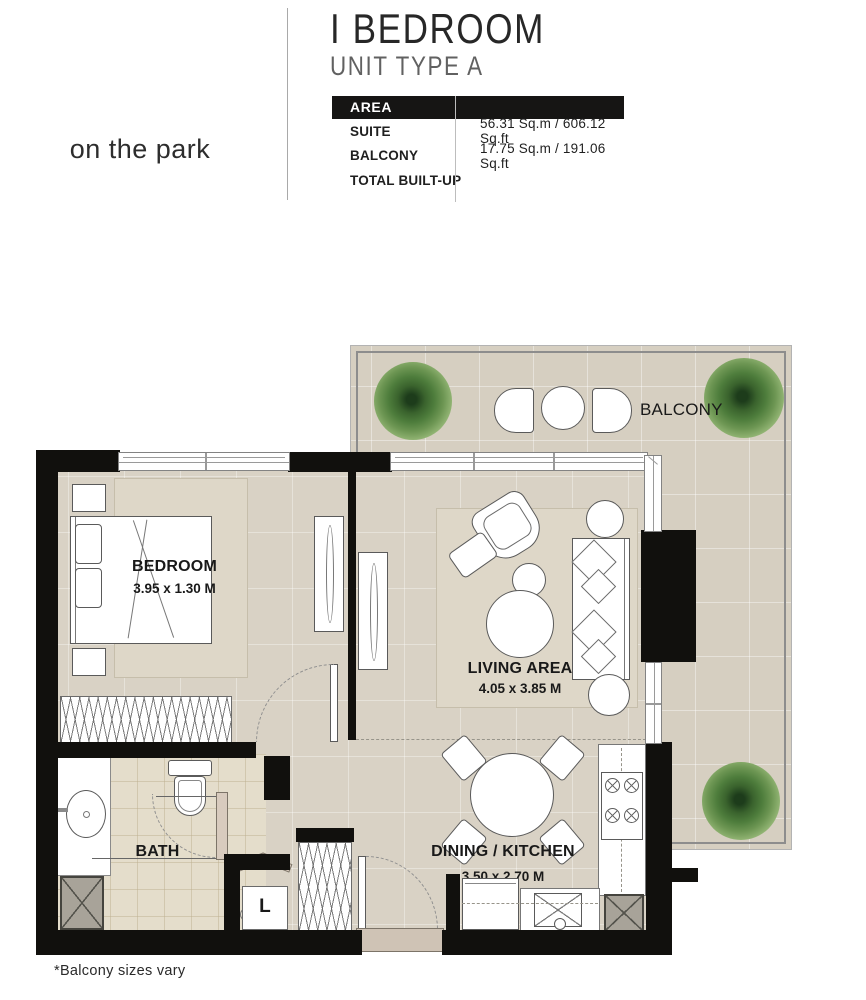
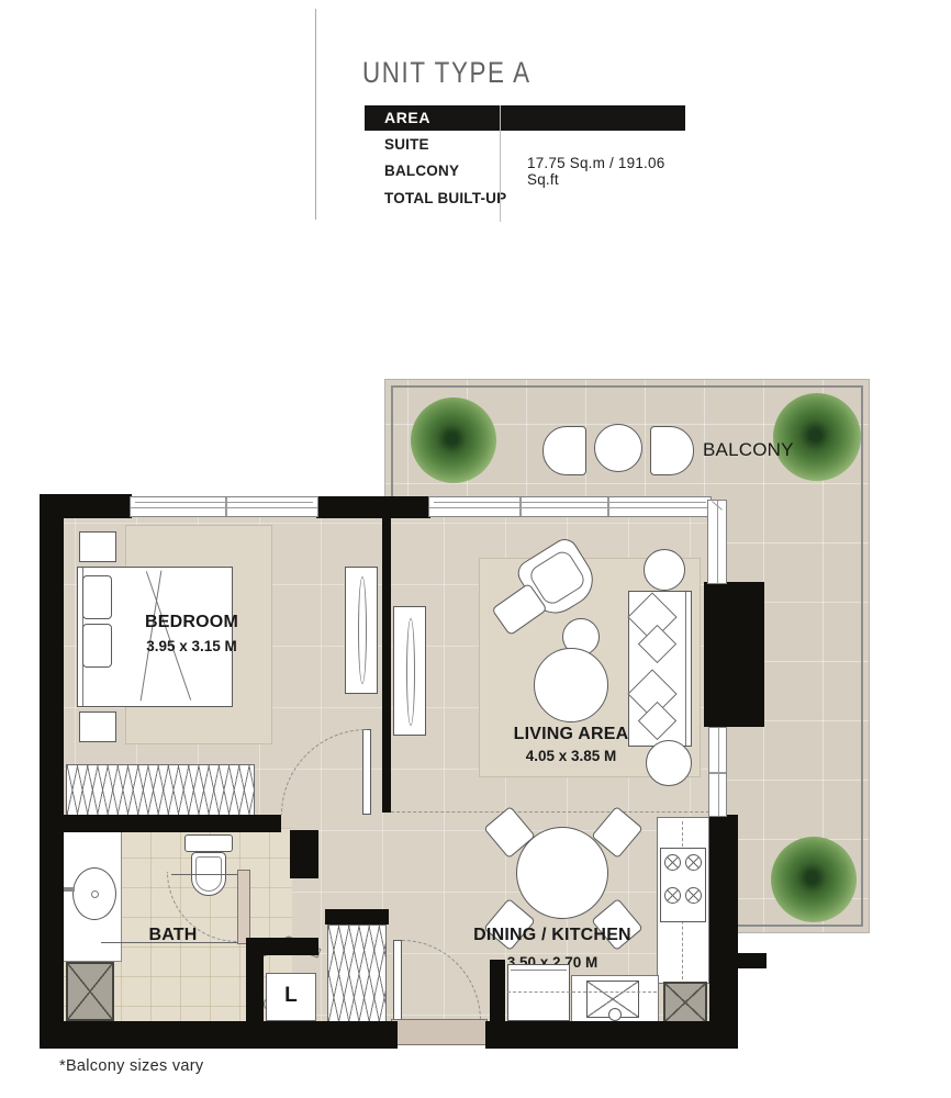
- on the park
- I BEDROOM
  UNIT TYPE A
  AREA
  SUITE
- 56.31 Sq.m / 606.12 Sq.ft
  BALCONY
  17.75 Sq.m / 191.06 Sq.ft
  TOTAL BUILT-UP
  BALCONY
  BEDROOM
- 3.95 x 1.30 M
+ 3.95 x 3.15 M
  LIVING AREA
  4.05 x 3.85 M
  DINING / KITCHEN
  3.50 x 2.70 M
  BATH
  L
  *Balcony sizes vary
